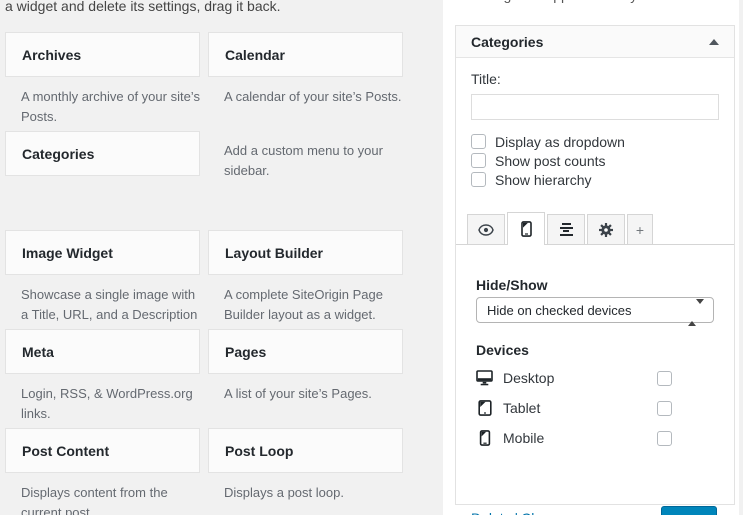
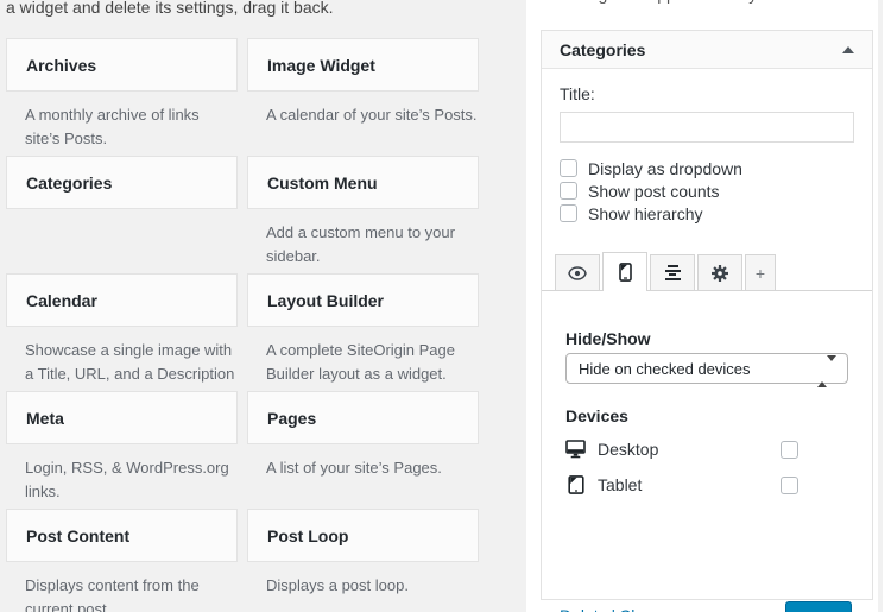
  a widget and delete its settings, drag it back.
  Archives
- A monthly archive of your site’s Posts.
+ A monthly archive of links site’s Posts.
- Calendar
+ Image Widget
  A calendar of your site’s Posts.
  Categories
+ Custom Menu
  Add a custom menu to your sidebar.
- Image Widget
+ Calendar
  Showcase a single image with a Title, URL, and a Description
  Layout Builder
  A complete SiteOrigin Page Builder layout as a widget.
  Meta
  Login, RSS, & WordPress.org links.
  Pages
  A list of your site’s Pages.
  Post Content
  Displays content from the current post.
  Post Loop
  Displays a post loop.
  Categories
  Title:
  Display as dropdown
  Show post counts
  Show hierarchy
  +
  Hide/Show
  Hide on checked devices
  Devices
  Desktop
  Tablet
- Mobile
